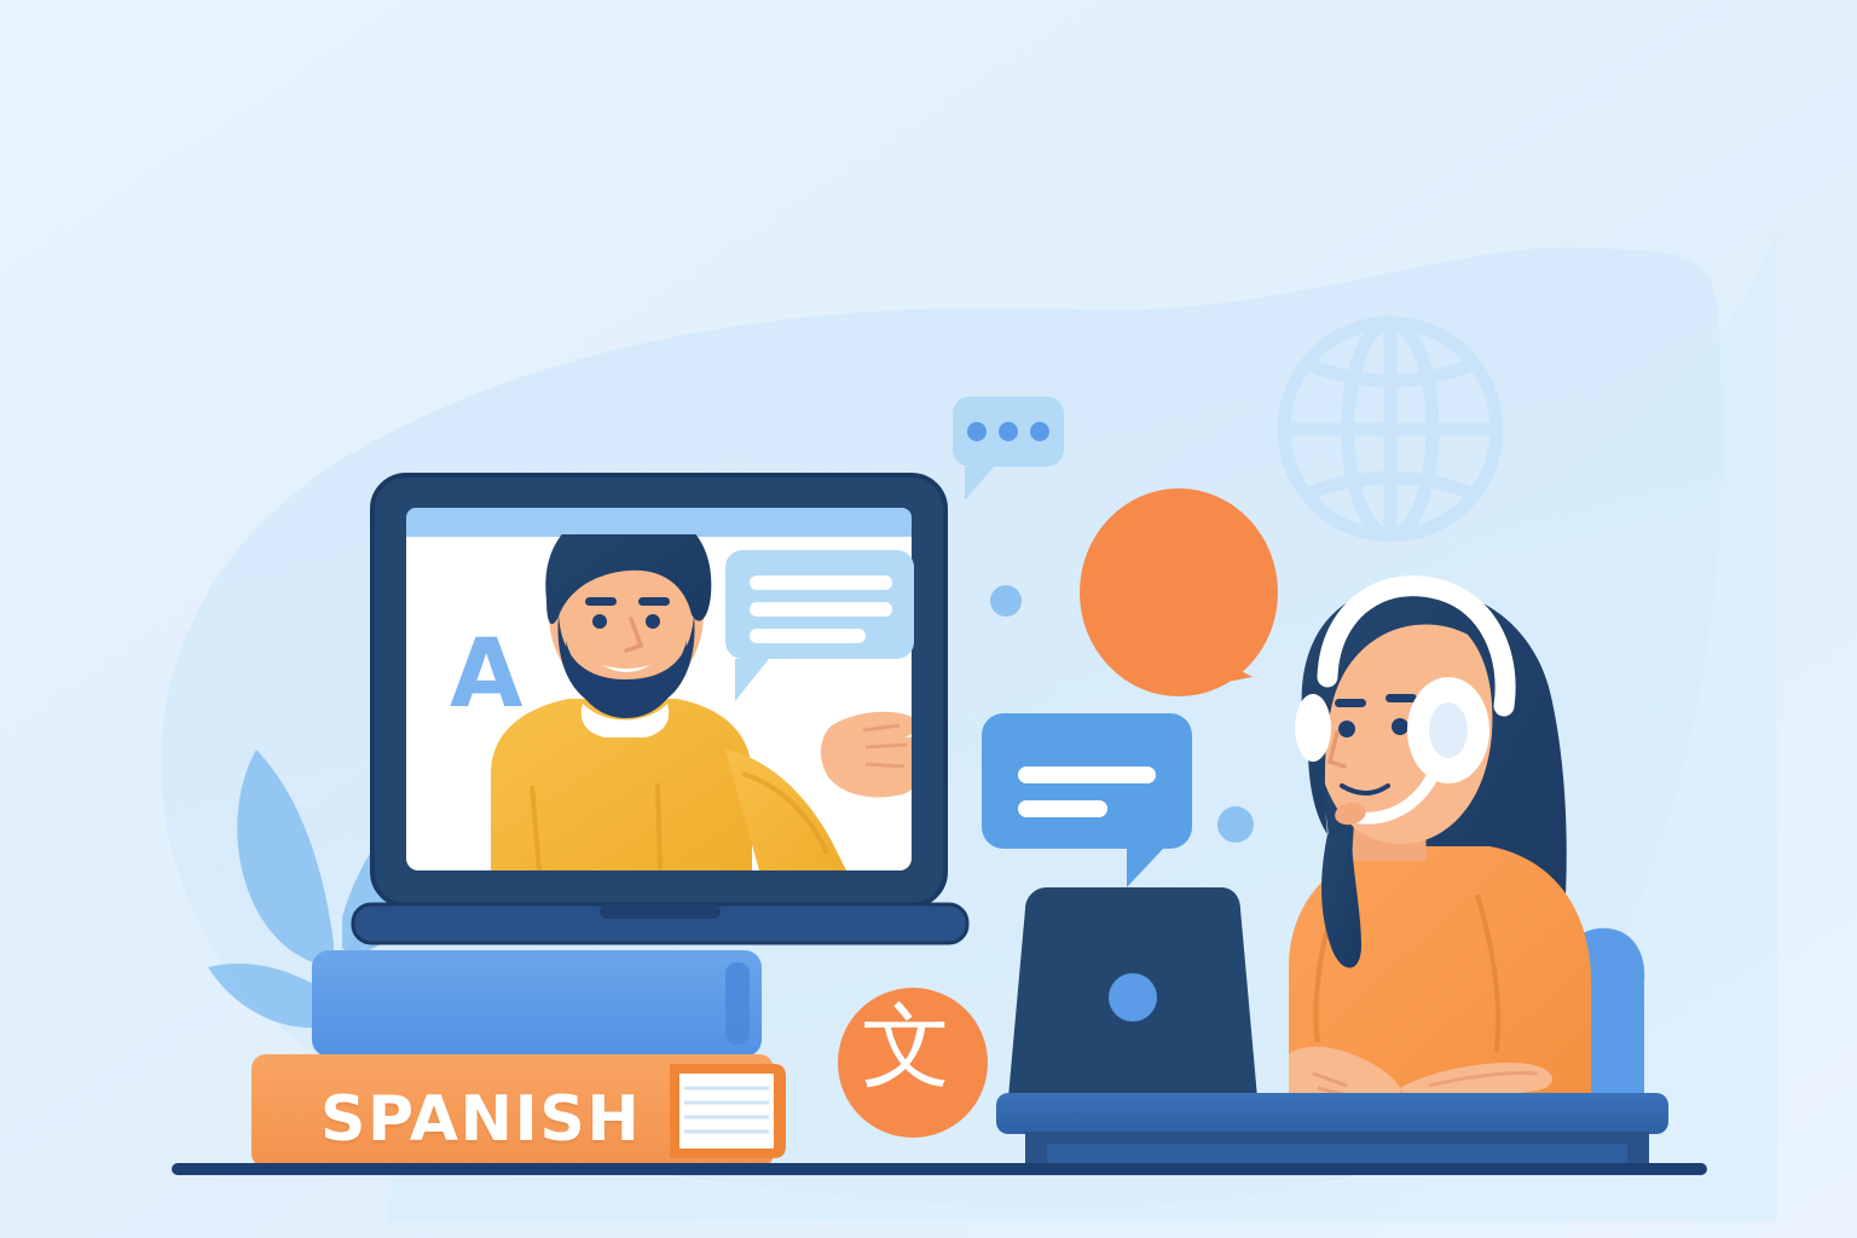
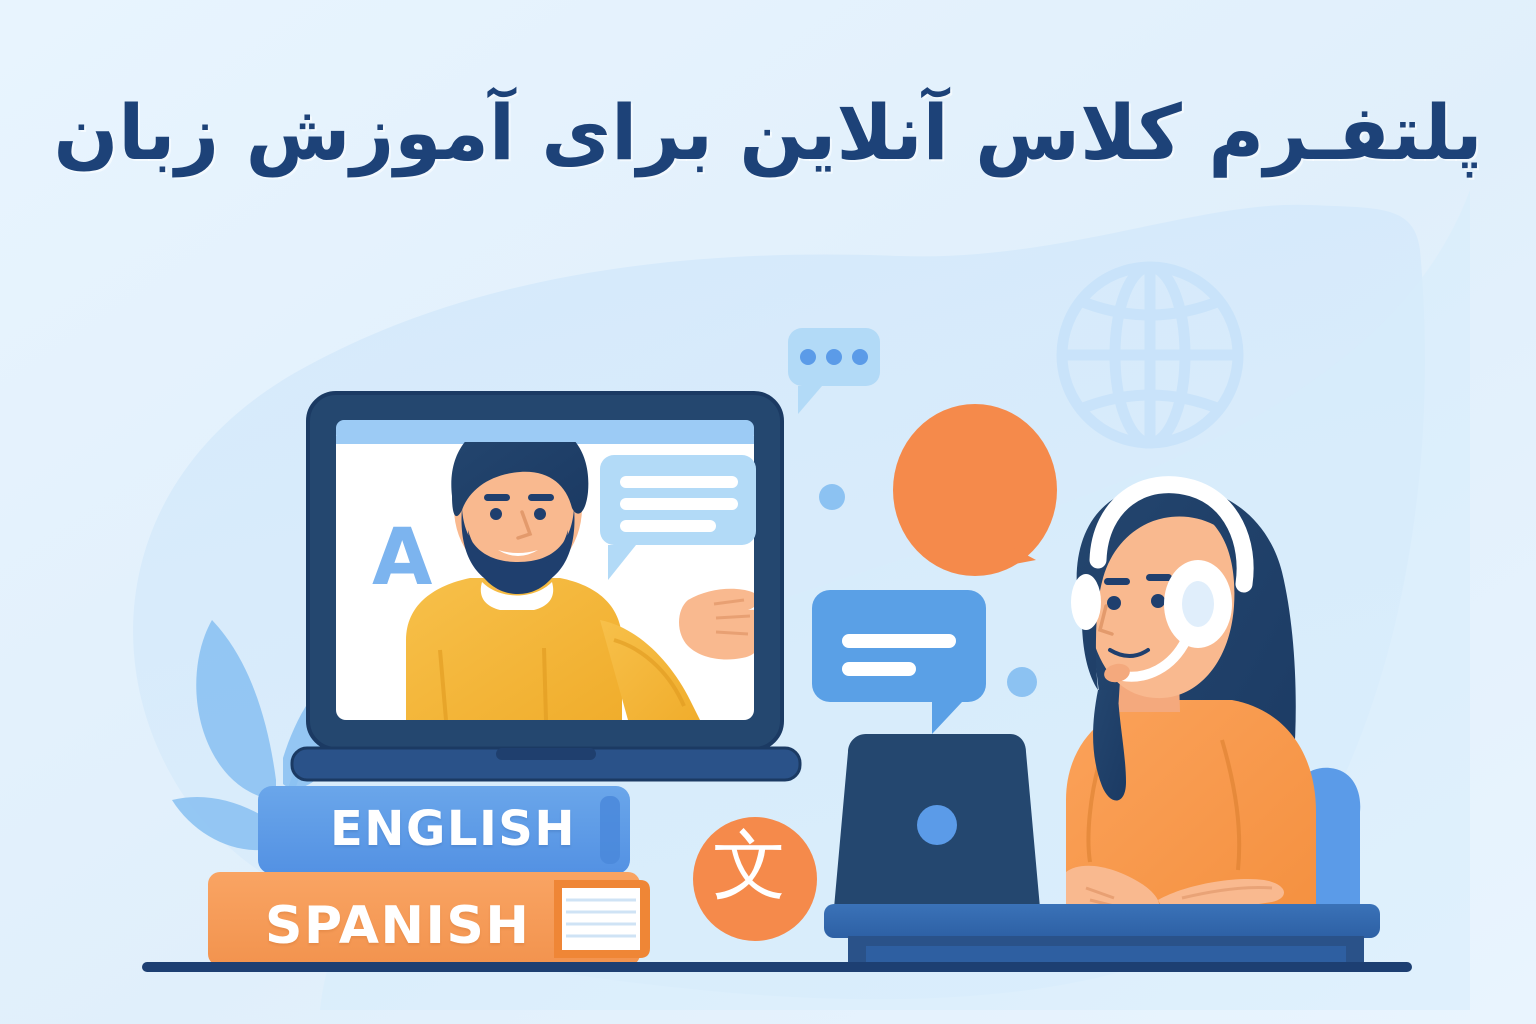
+ پلتفـرم کلاس آنلاین برای آموزش زبان
+ ENGLISH
  SPANISH
  A
  文
